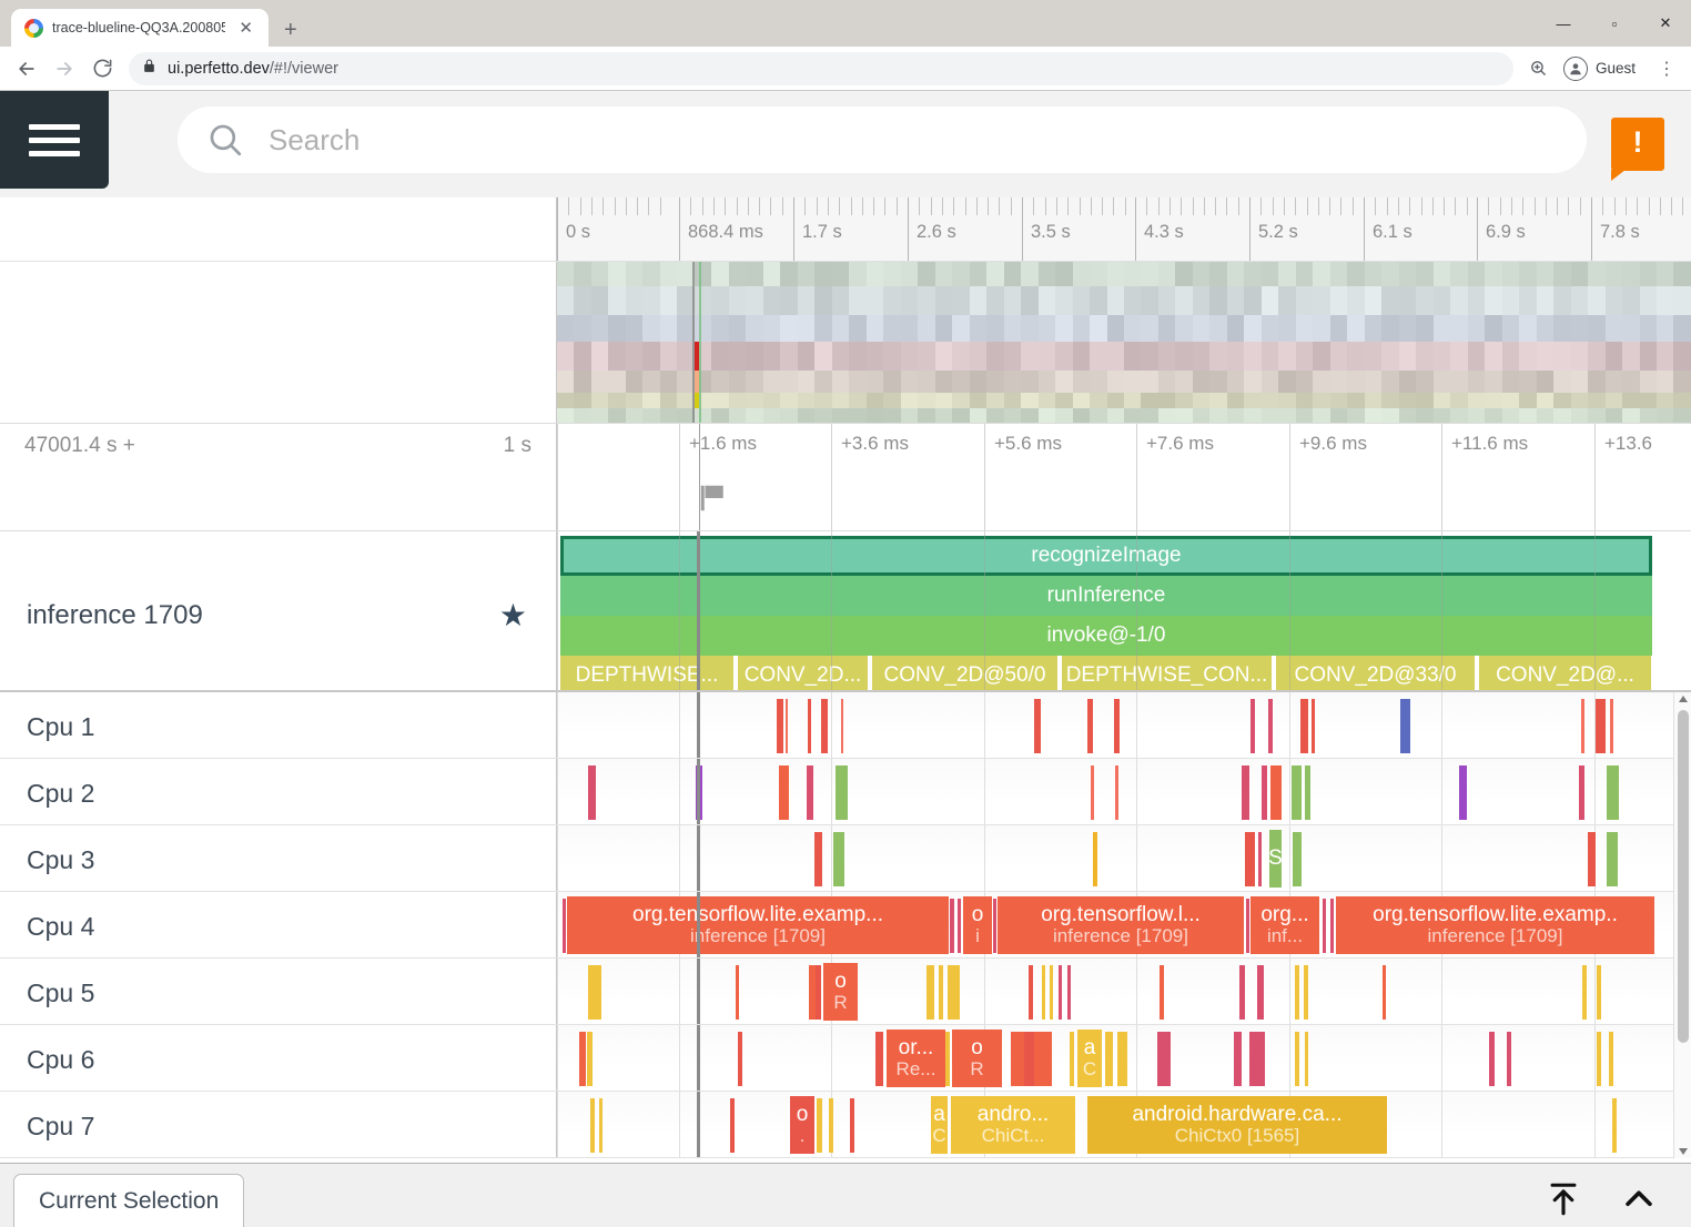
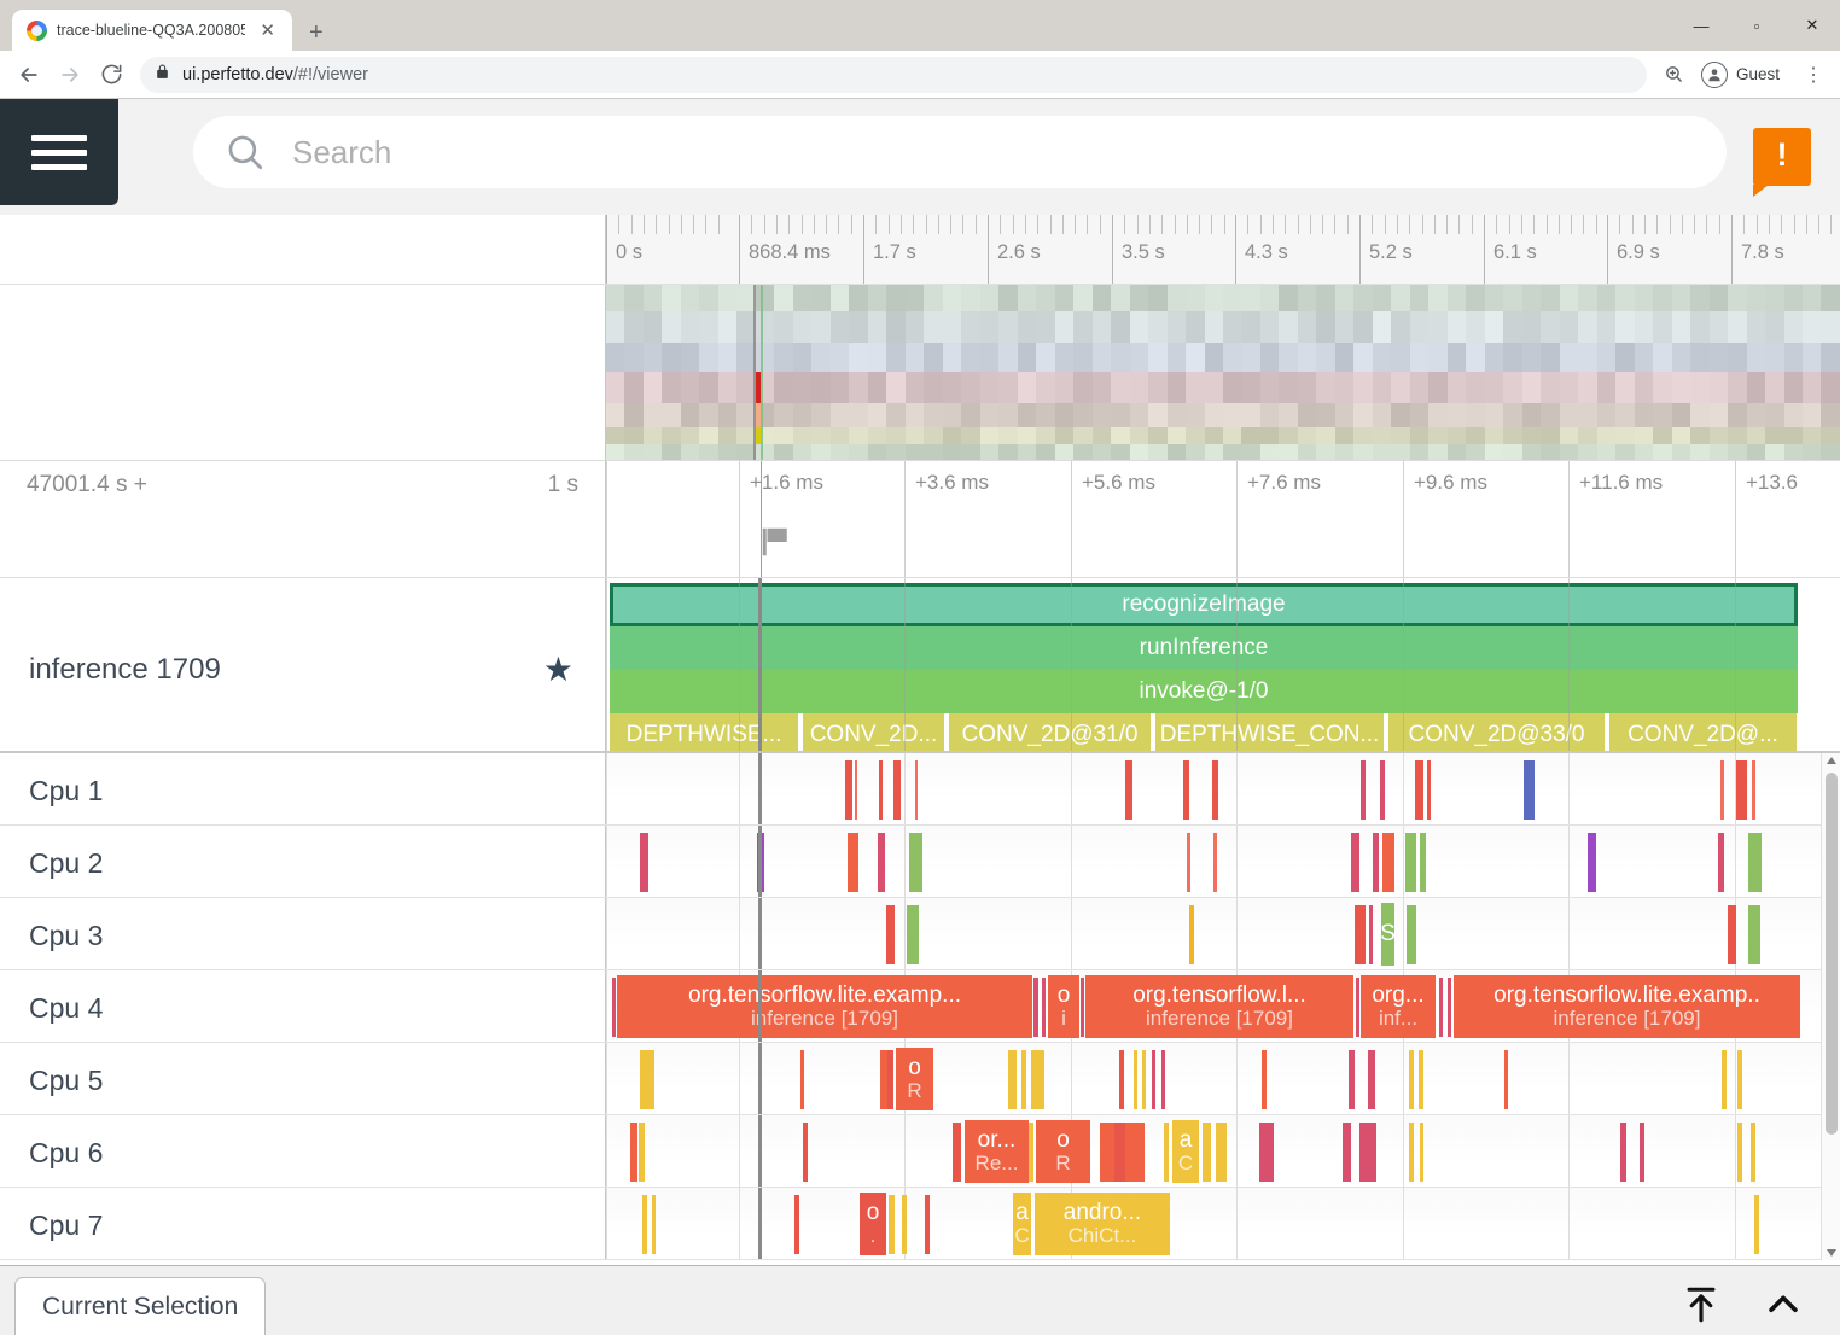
  trace-blueline-QQ3A.200805
  ✕
  +
  —
  ▫
  ✕
  ui.perfetto.dev/#!/viewer
  Guest
  ⋮
  Search
  !
  0 s
  868.4 ms
  1.7 s
  2.6 s
  3.5 s
  4.3 s
  5.2 s
  6.1 s
  6.9 s
  7.8 s
  47001.4 s +
  1 s
  +1.6 ms
  +3.6 ms
  +5.6 ms
  +7.6 ms
  +9.6 ms
  +11.6 ms
  +13.6
  inference 1709
  ★
  recognizeImage
  runInference
  invoke@-1/0
  DEPTHWISE...
  CONV_2D...
- CONV_2D@50/0
+ CONV_2D@31/0
  DEPTHWISE_CON...
  CONV_2D@33/0
  CONV_2D@...
  Cpu 1
  Cpu 2
  Cpu 3
  S
  Cpu 4
  org.tensorflow.lite.examp...
  iference [1709]
  o
  i
  org.tensorflow.l...
  inference [1709]
  org...
  inf...
  org.tensorflow.lite.examp..
  inference [1709]
  Cpu 5
  o
  R
  Cpu 6
  or...
  Re...
  o
  R
  a
  C
  Cpu 7
  o
  .
  a
  C
  andro...
  ChiCt...
- android.hardware.ca...
- ChiCtx0 [1565]
  Current Selection
